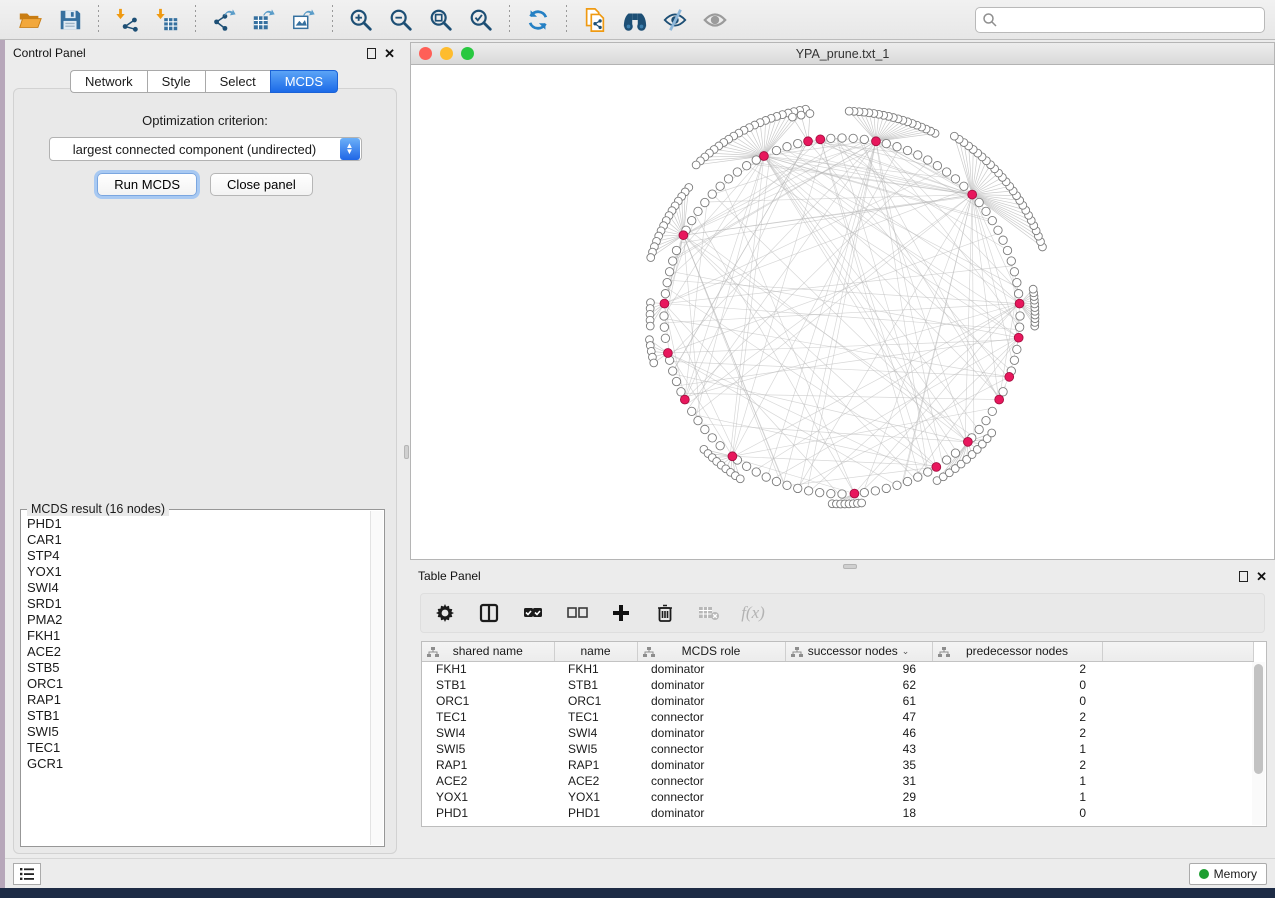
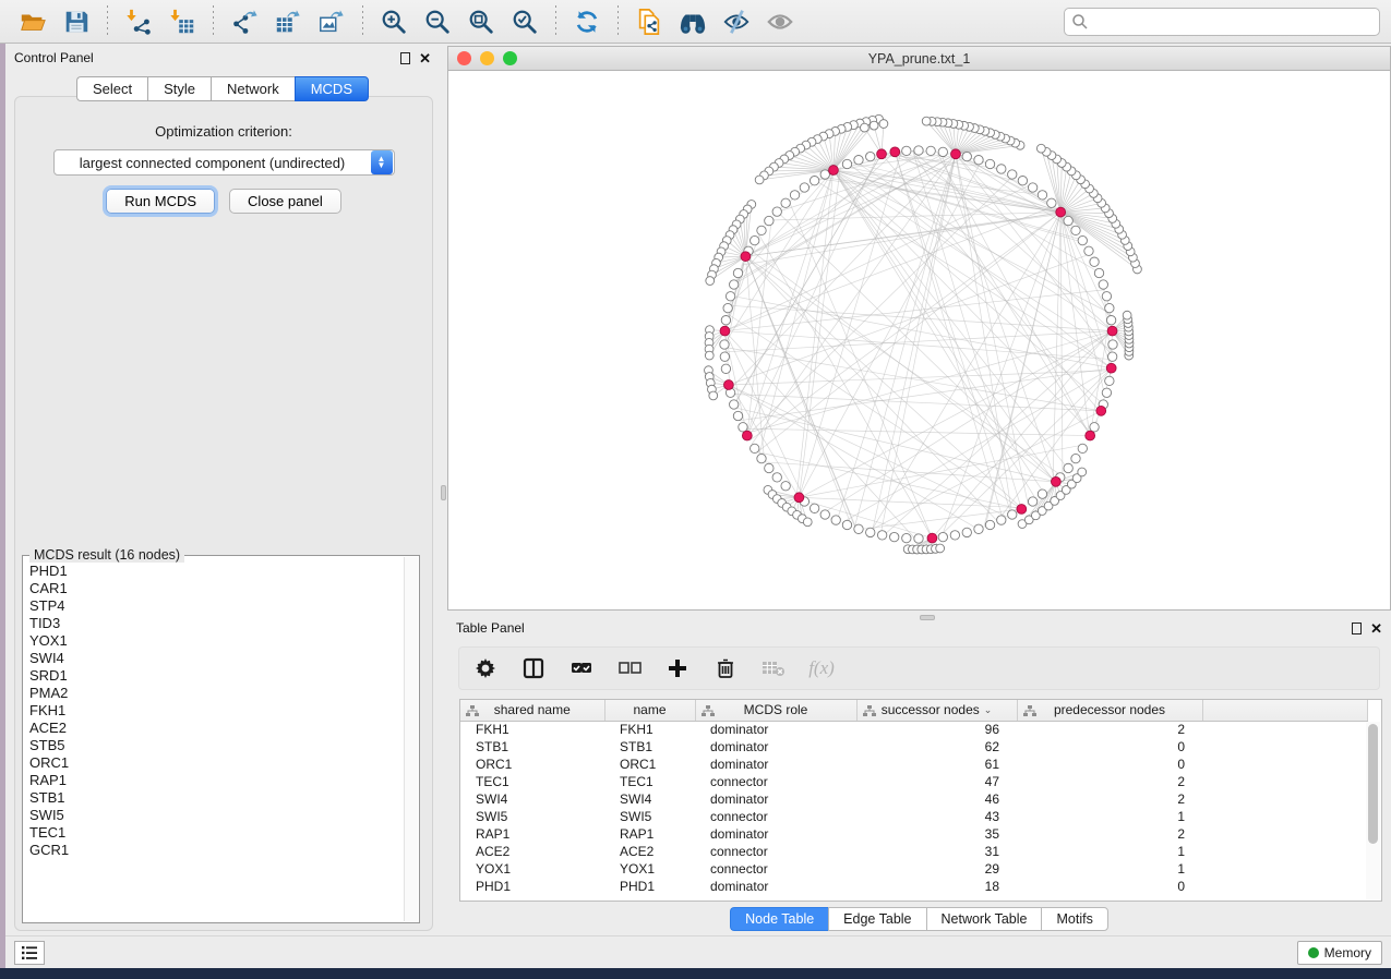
  Control Panel
  ✕
- Network
+ Select
  Style
- Select
+ Network
  MCDS
  Optimization criterion:
  largest connected component (undirected)
  ▲
  ▼
  Run MCDS
  Close panel
  MCDS result (16 nodes)
  PHD1
  CAR1
  STP4
+ TID3
  YOX1
  SWI4
  SRD1
  PMA2
  FKH1
  ACE2
  STB5
  ORC1
  RAP1
  STB1
  SWI5
  TEC1
  GCR1
  YPA_prune.txt_1
  Table Panel
  ✕
  f(x)
  shared name	name	MCDS role	successor nodes ⌄	predecessor nodes
  FKH1	FKH1	dominator	96	2
  STB1	STB1	dominator	62	0
  ORC1	ORC1	dominator	61	0
  TEC1	TEC1	connector	47	2
  SWI4	SWI4	dominator	46	2
  SWI5	SWI5	connector	43	1
  RAP1	RAP1	dominator	35	2
  ACE2	ACE2	connector	31	1
  YOX1	YOX1	connector	29	1
  PHD1	PHD1	dominator	18	0
+ Node Table
+ Edge Table
+ Network Table
+ Motifs
  Memory
